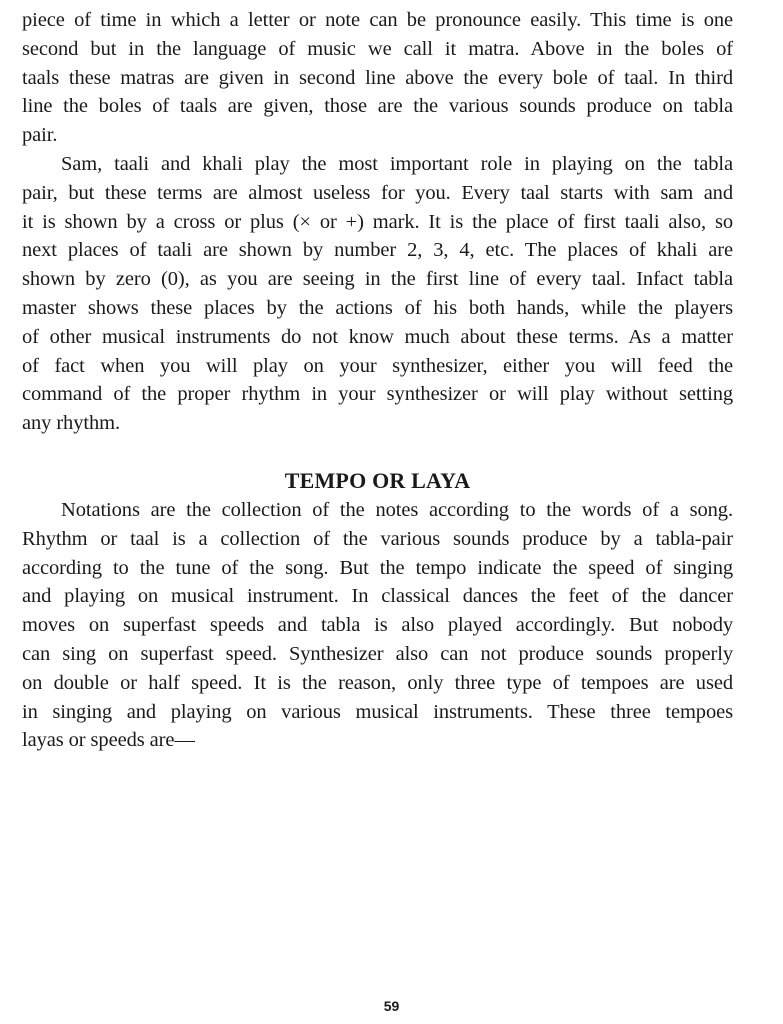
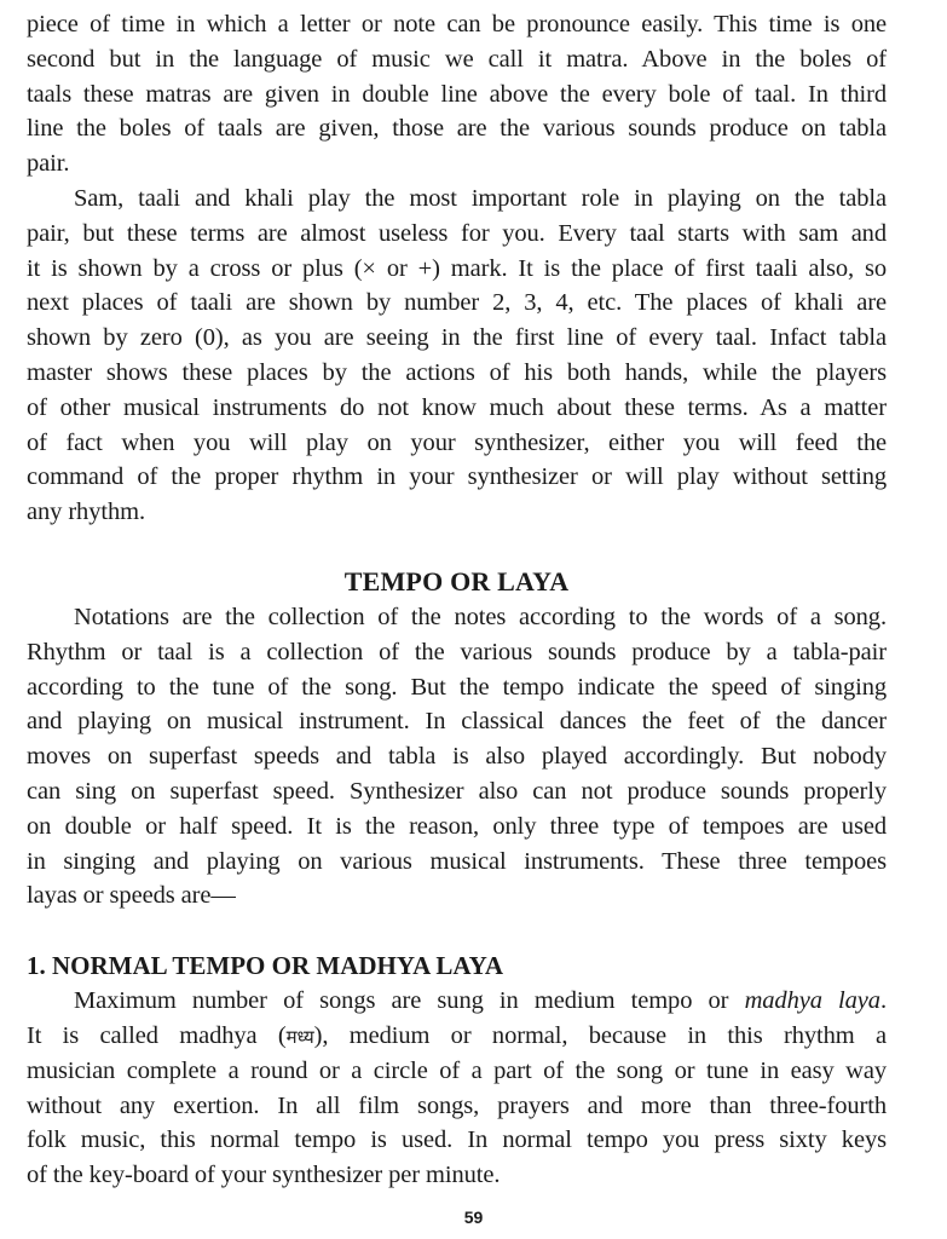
  piece of time in which a letter or note can be pronounce easily. This time is one
  second but in the language of music we call it matra. Above in the boles of
- taals these matras are given in second line above the every bole of taal. In third
+ taals these matras are given in double line above the every bole of taal. In third
  line the boles of taals are given, those are the various sounds produce on tabla
  pair.
  Sam, taali and khali play the most important role in playing on the tabla
  pair, but these terms are almost useless for you. Every taal starts with sam and
  it is shown by a cross or plus (× or +) mark. It is the place of first taali also, so
  next places of taali are shown by number 2, 3, 4, etc. The places of khali are
  shown by zero (0), as you are seeing in the first line of every taal. Infact tabla
  master shows these places by the actions of his both hands, while the players
  of other musical instruments do not know much about these terms. As a matter
  of fact when you will play on your synthesizer, either you will feed the
  command of the proper rhythm in your synthesizer or will play without setting
  any rhythm.
  TEMPO OR LAYA
  Notations are the collection of the notes according to the words of a song.
  Rhythm or taal is a collection of the various sounds produce by a tabla-pair
  according to the tune of the song. But the tempo indicate the speed of singing
  and playing on musical instrument. In classical dances the feet of the dancer
  moves on superfast speeds and tabla is also played accordingly. But nobody
  can sing on superfast speed. Synthesizer also can not produce sounds properly
  on double or half speed. It is the reason, only three type of tempoes are used
  in singing and playing on various musical instruments. These three tempoes
  layas or speeds are—
+ 1. NORMAL TEMPO OR MADHYA LAYA
+ Maximum number of songs are sung in medium tempo or madhya laya.
+ It is called madhya (मध्य), medium or normal, because in this rhythm a
+ musician complete a round or a circle of a part of the song or tune in easy way
+ without any exertion. In all film songs, prayers and more than three-fourth
+ folk music, this normal tempo is used. In normal tempo you press sixty keys
+ of the key-board of your synthesizer per minute.
  59
